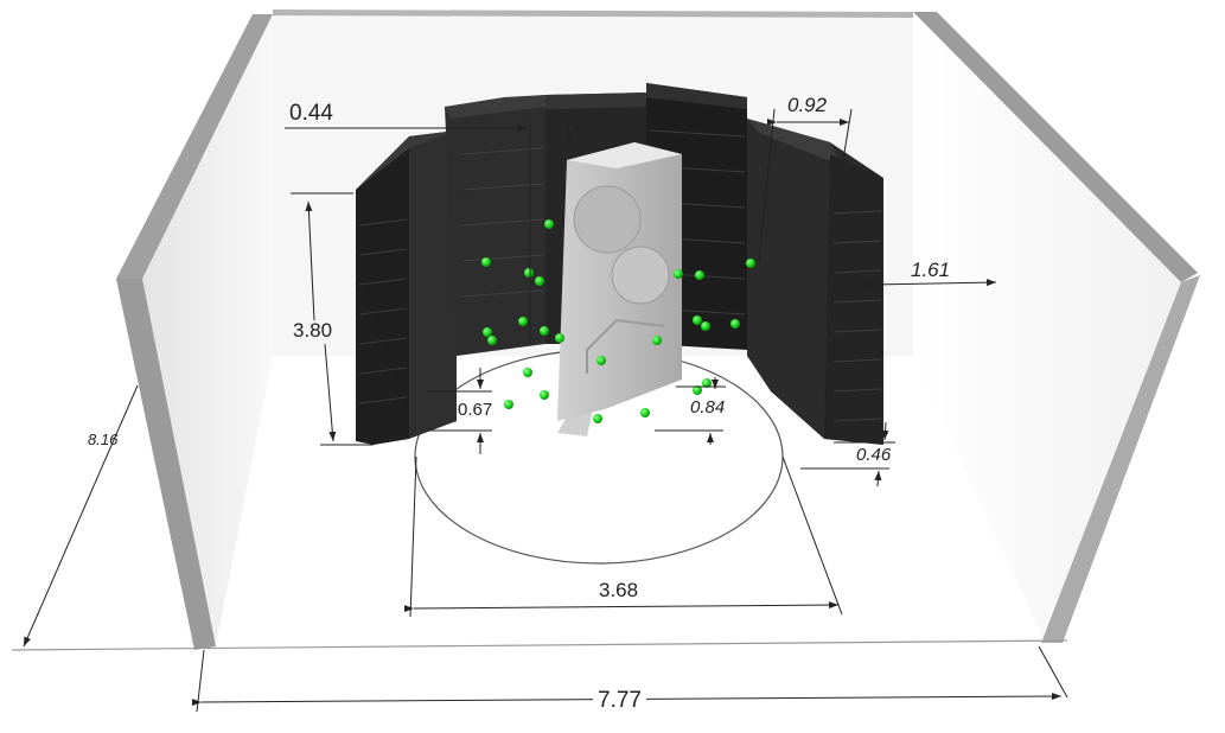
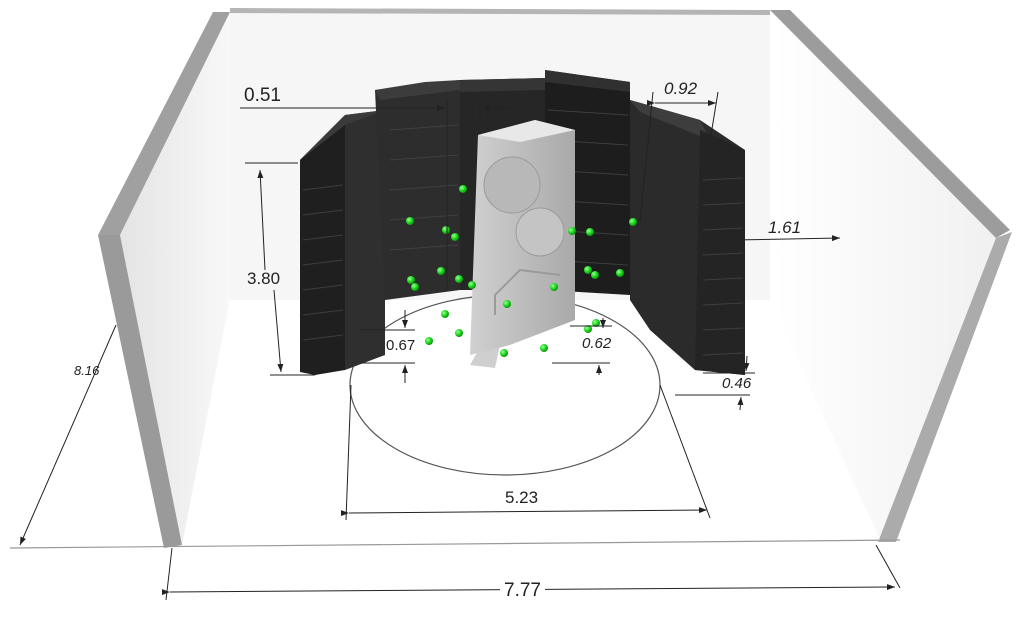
  7.77
  8.16
- 3.68
+ 5.23
  3.80
- 0.44
+ 0.51
  0.92
  1.61
  0.67
- 0.84
+ 0.62
  0.46
